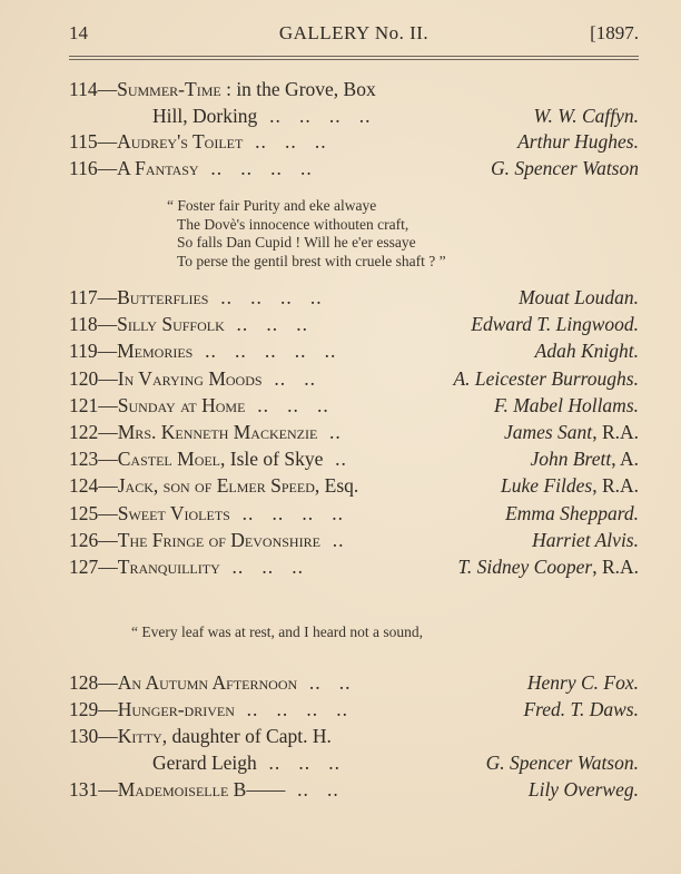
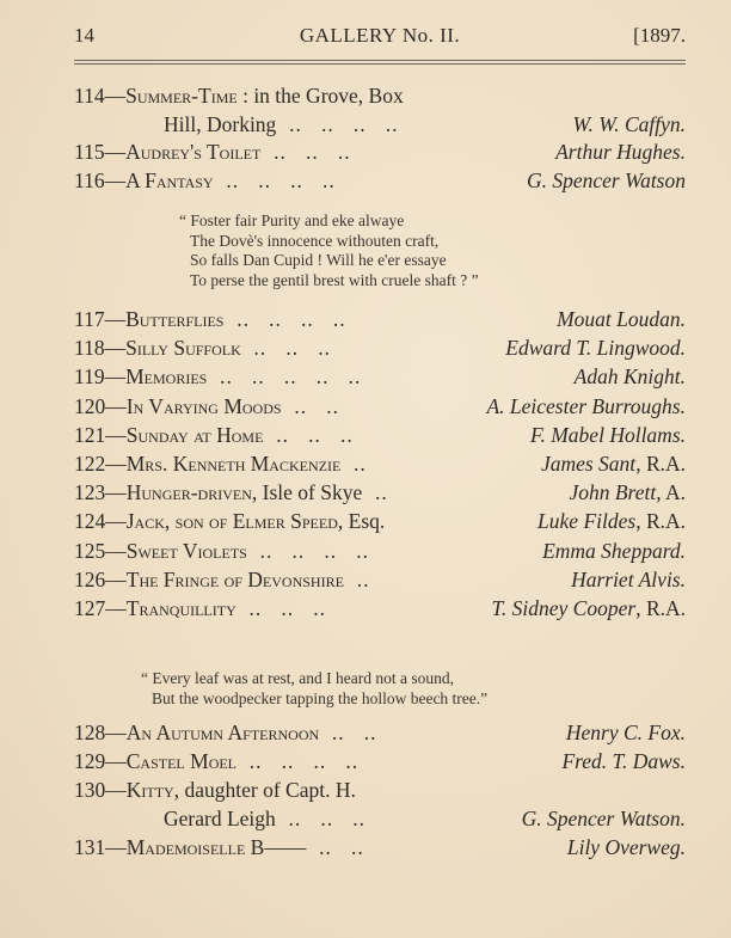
  14
  GALLERY No. II.
  [1897.
  114—Summer-Time : in the Grove, Box
  Hill, Dorking .. .. .. ..
  W. W. Caffyn.
  115—Audrey's Toilet .. .. ..
  Arthur Hughes.
  116—A Fantasy .. .. .. ..
  G. Spencer Watson
  117—Butterflies .. .. .. ..
  Mouat Loudan.
  118—Silly Suffolk .. .. ..
  Edward T. Lingwood.
  119—Memories .. .. .. .. ..
  Adah Knight.
  120—In Varying Moods .. ..
  A. Leicester Burroughs.
  121—Sunday at Home .. .. ..
  F. Mabel Hollams.
  122—Mrs. Kenneth Mackenzie ..
  James Sant, R.A.
- 123—Castel Moel, Isle of Skye ..
+ 123—Hunger-driven, Isle of Skye ..
  John Brett, A.
  124—Jack, son of Elmer Speed, Esq.
  Luke Fildes, R.A.
  125—Sweet Violets .. .. .. ..
  Emma Sheppard.
  126—The Fringe of Devonshire ..
  Harriet Alvis.
  127—Tranquillity .. .. ..
  T. Sidney Cooper, R.A.
  128—An Autumn Afternoon .. ..
  Henry C. Fox.
- 129—Hunger-driven .. .. .. ..
+ 129—Castel Moel .. .. .. ..
  Fred. T. Daws.
  130—Kitty, daughter of Capt. H.
  Gerard Leigh .. .. ..
  G. Spencer Watson.
  131—Mademoiselle B—— .. ..
  Lily Overweg.
  “ Foster fair Purity and eke alwaye
  The Dovè's innocence withouten craft,
  So falls Dan Cupid ! Will he e'er essaye
  To perse the gentil brest with cruele shaft ? ”
  “ Every leaf was at rest, and I heard not a sound,
+ But the woodpecker tapping the hollow beech tree.”
